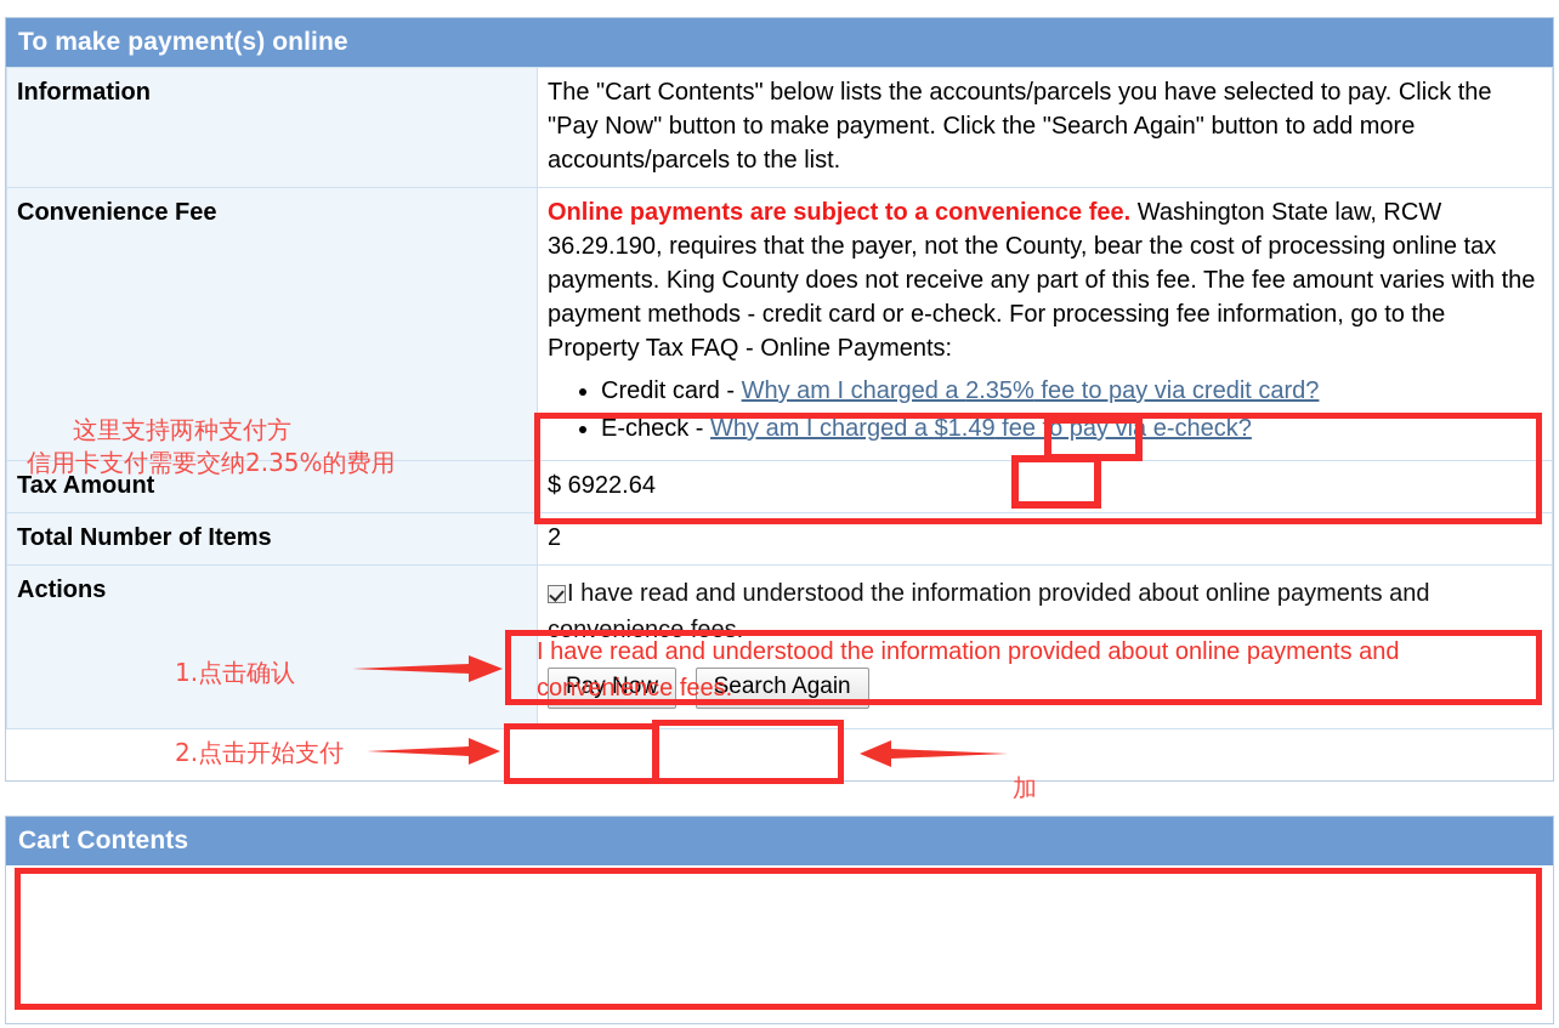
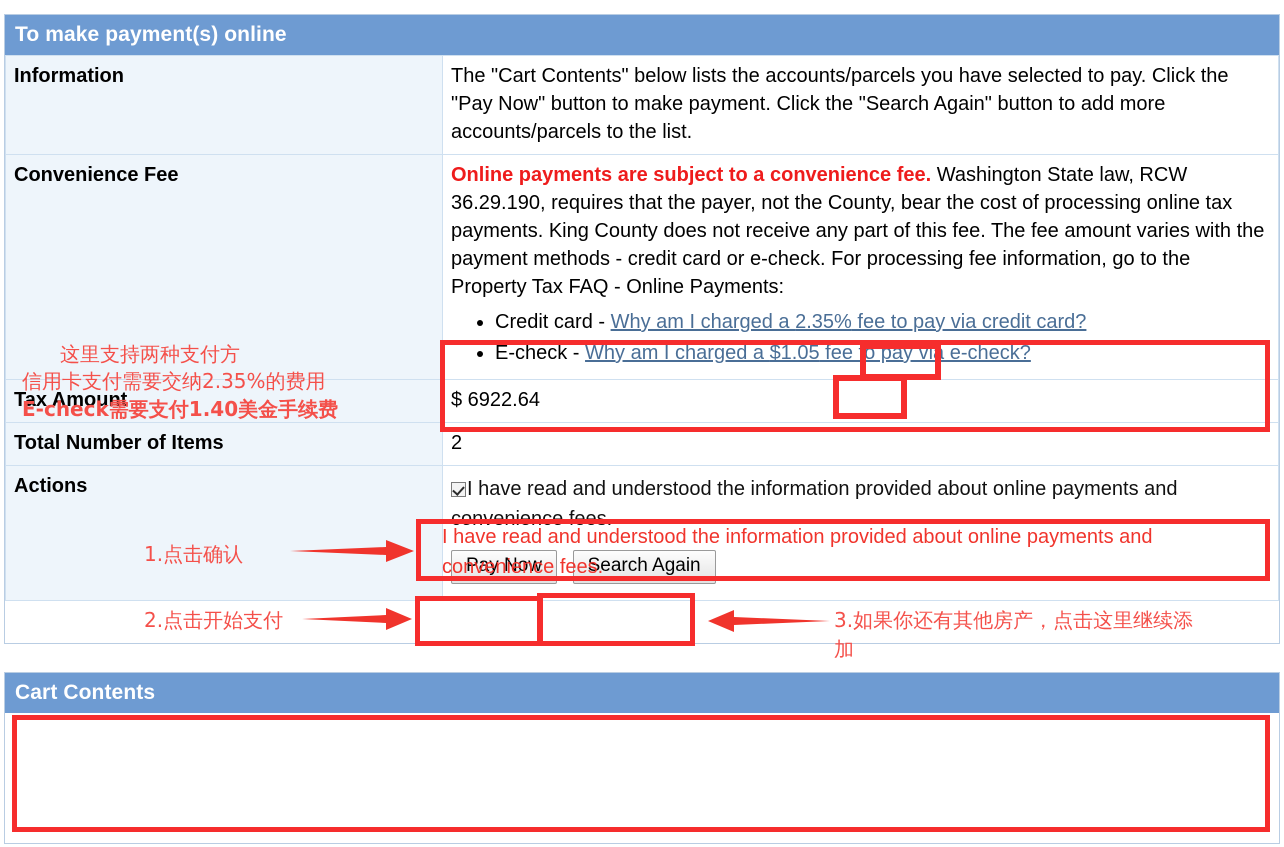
  To make payment(s) online
  Information	The "Cart Contents" below lists the accounts/parcels you have selected to pay. Click the "Pay Now" button to make payment. Click the "Search Again" button to add more accounts/parcels to the list.
- Convenience Fee	Online payments are subject to a convenience fee. Washington State law, RCW 36.29.190, requires that the payer, not the County, bear the cost of processing online tax payments. King County does not receive any part of this fee. The fee amount varies with the payment methods - credit card or e-check. For processing fee information, go to the Property Tax FAQ - Online Payments: Credit card - Why am I charged a 2.35% fee to pay via credit card? E-check - Why am I charged a $1.49 fee to pay via e-check?
+ Convenience Fee	Online payments are subject to a convenience fee. Washington State law, RCW 36.29.190, requires that the payer, not the County, bear the cost of processing online tax payments. King County does not receive any part of this fee. The fee amount varies with the payment methods - credit card or e-check. For processing fee information, go to the Property Tax FAQ - Online Payments: Credit card - Why am I charged a 2.35% fee to pay via credit card? E-check - Why am I charged a $1.05 fee to pay via e-check?
  Tax Amount	$ 6922.64
  Total Number of Items	2
  Actions	I have read and understood the information provided about online payments and convenience fees. Pay Now Search Again
  Cart Contents
  这里支持两种支付方
  信用卡支付需要交纳2.35%的费用
+ E-check需要支付1.40美金手续费
  1.点击确认
  2.点击开始支付
+ 3.如果你还有其他房产，点击这里继续添
  加
  I have read and understood the information provided about online payments and convenience fees.
